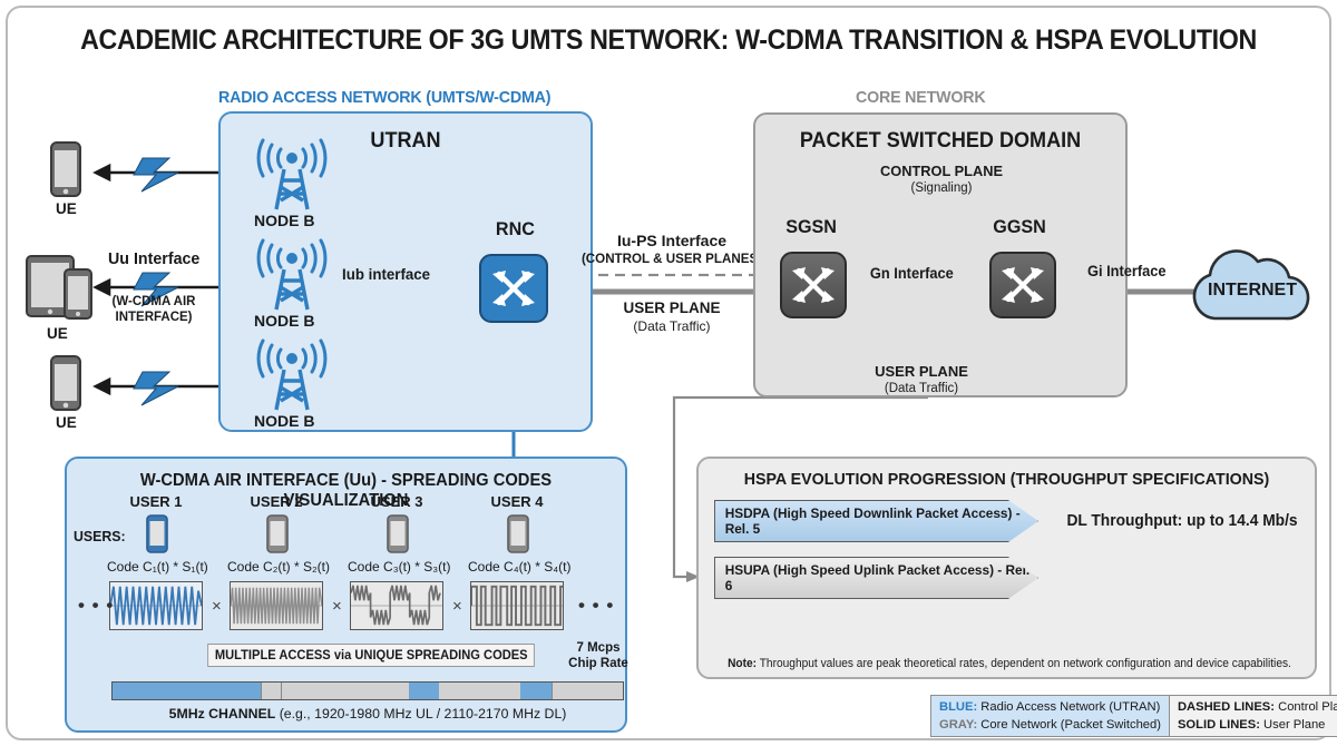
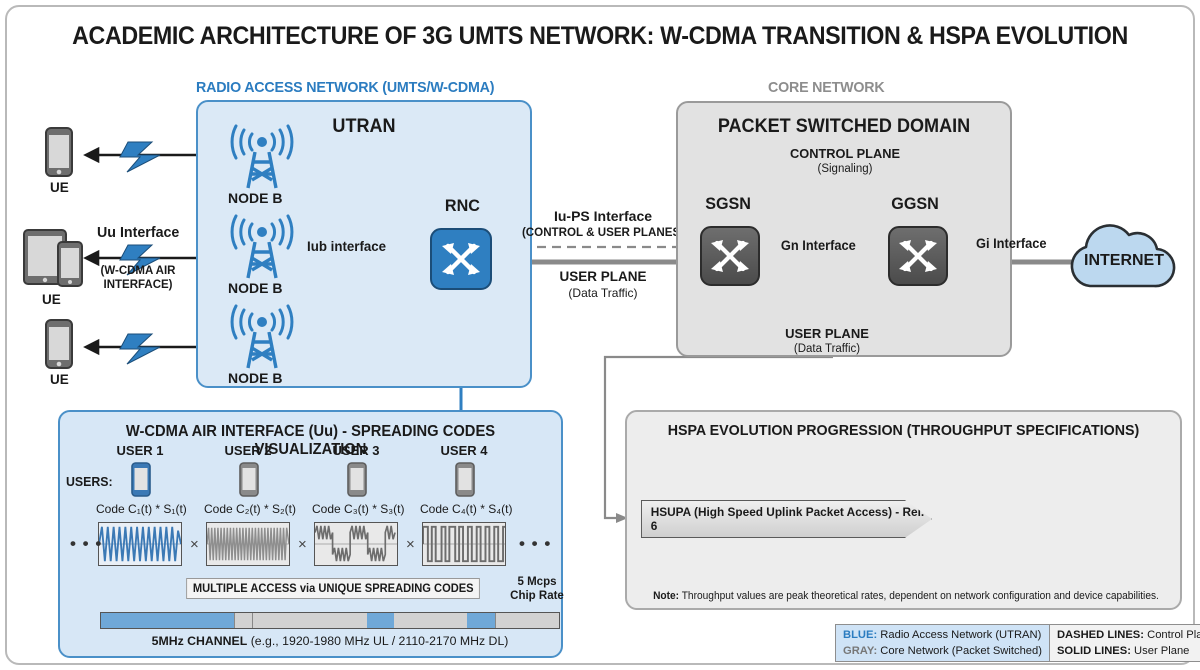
  ACADEMIC ARCHITECTURE OF 3G UMTS NETWORK: W-CDMA TRANSITION & HSPA EVOLUTION
  RADIO ACCESS NETWORK (UMTS/W-CDMA)
  CORE NETWORK
  UE
  UE
  UE
  Uu Interface
  (W-CDMA AIR
  INTERFACE)
  UTRAN
  NODE B
  NODE B
  NODE B
  Iub interface
  RNC
  Iu-PS Interface
  (CONTROL & USER PLANE
  USER PLANE
  (Data Traffic)
  PACKET SWITCHED DOMAIN
  CONTROL PLANE
  (Signaling)
  SGSN
  GGSN
  Gn Interface
  Gi Interface
  USER PLANE
  (Data Traffic)
  INTERNET
  W-CDMA AIR INTERFACE (Uu) - SPREADING CODES VISUALIZATION
  USERS:
  USER 1
  Code C₁(t) * S₁(t)
  ×
  USER 2
  Code C₂(t) * S₂(t)
  ×
  USER 3
  Code C₃(t) * S₃(t)
  ×
  USER 4
  Code C₄(t) * S₄(t)
  • • •
  • • •
  MULTIPLE ACCESS via UNIQUE SPREADING CODES
- 7 Mcps
+ 5 Mcps
  Chip Rate
  5MHz CHANNEL (e.g., 1920-1980 MHz UL / 2110-2170 MHz DL)
  HSPA EVOLUTION PROGRESSION (THROUGHPUT SPECIFICATIONS)
- HSDPA (High Speed Downlink Packet Access) - Rel. 5
- DL Throughput: up to 14.4 Mb/s
  HSUPA (High Speed Uplink Packet Access) - Rel 6
  Note: Throughput values are peak theoretical rates, dependent on network configuration and device capabilities.
  BLUE: Radio Access Network (UTRAN)
  GRAY: Core Network (Packet Switched)
  DASHED LINES: Control Pla
  SOLID LINES: User Plane
